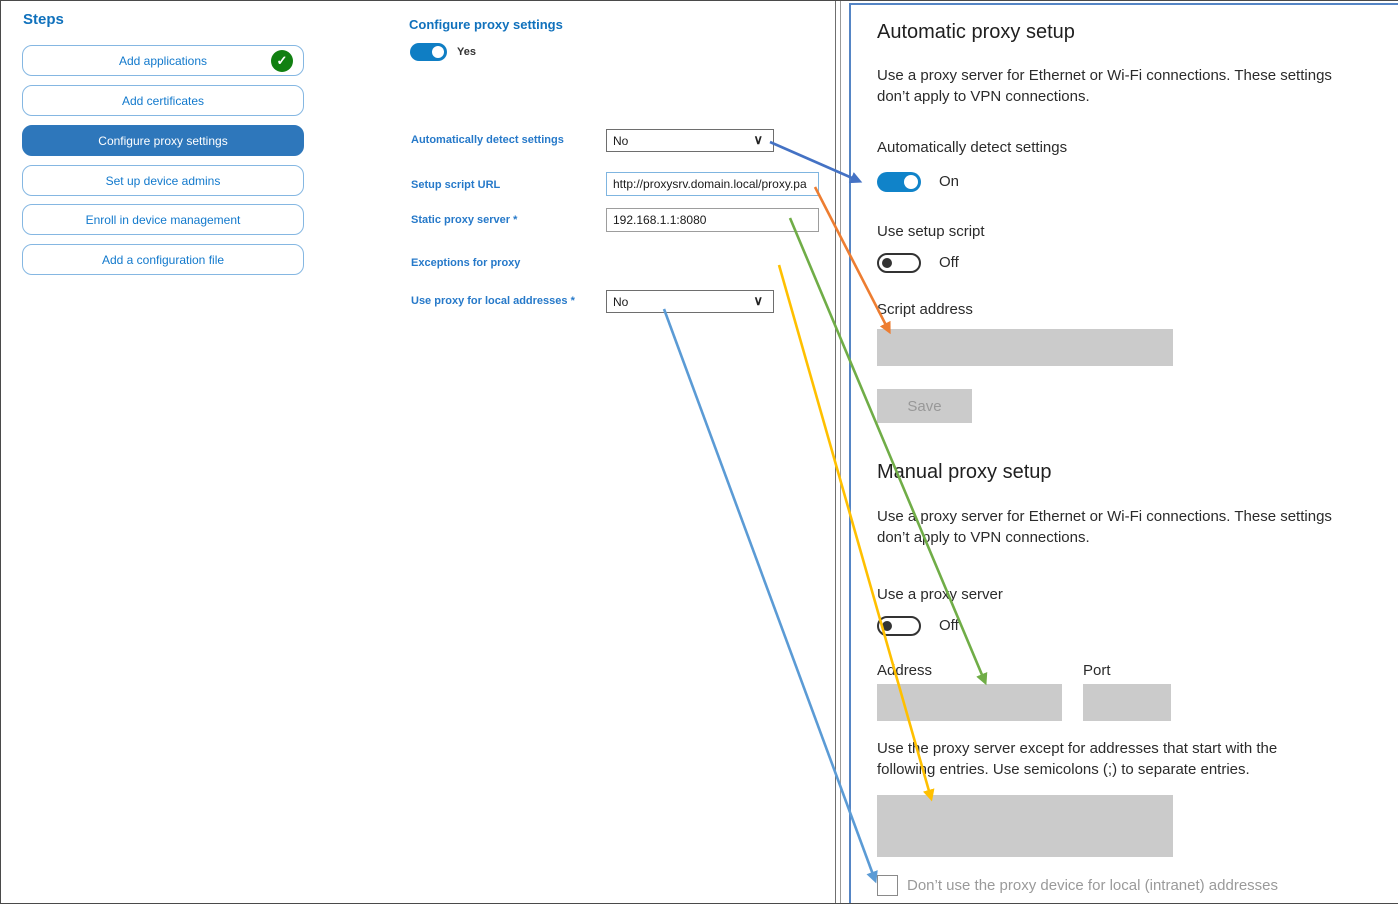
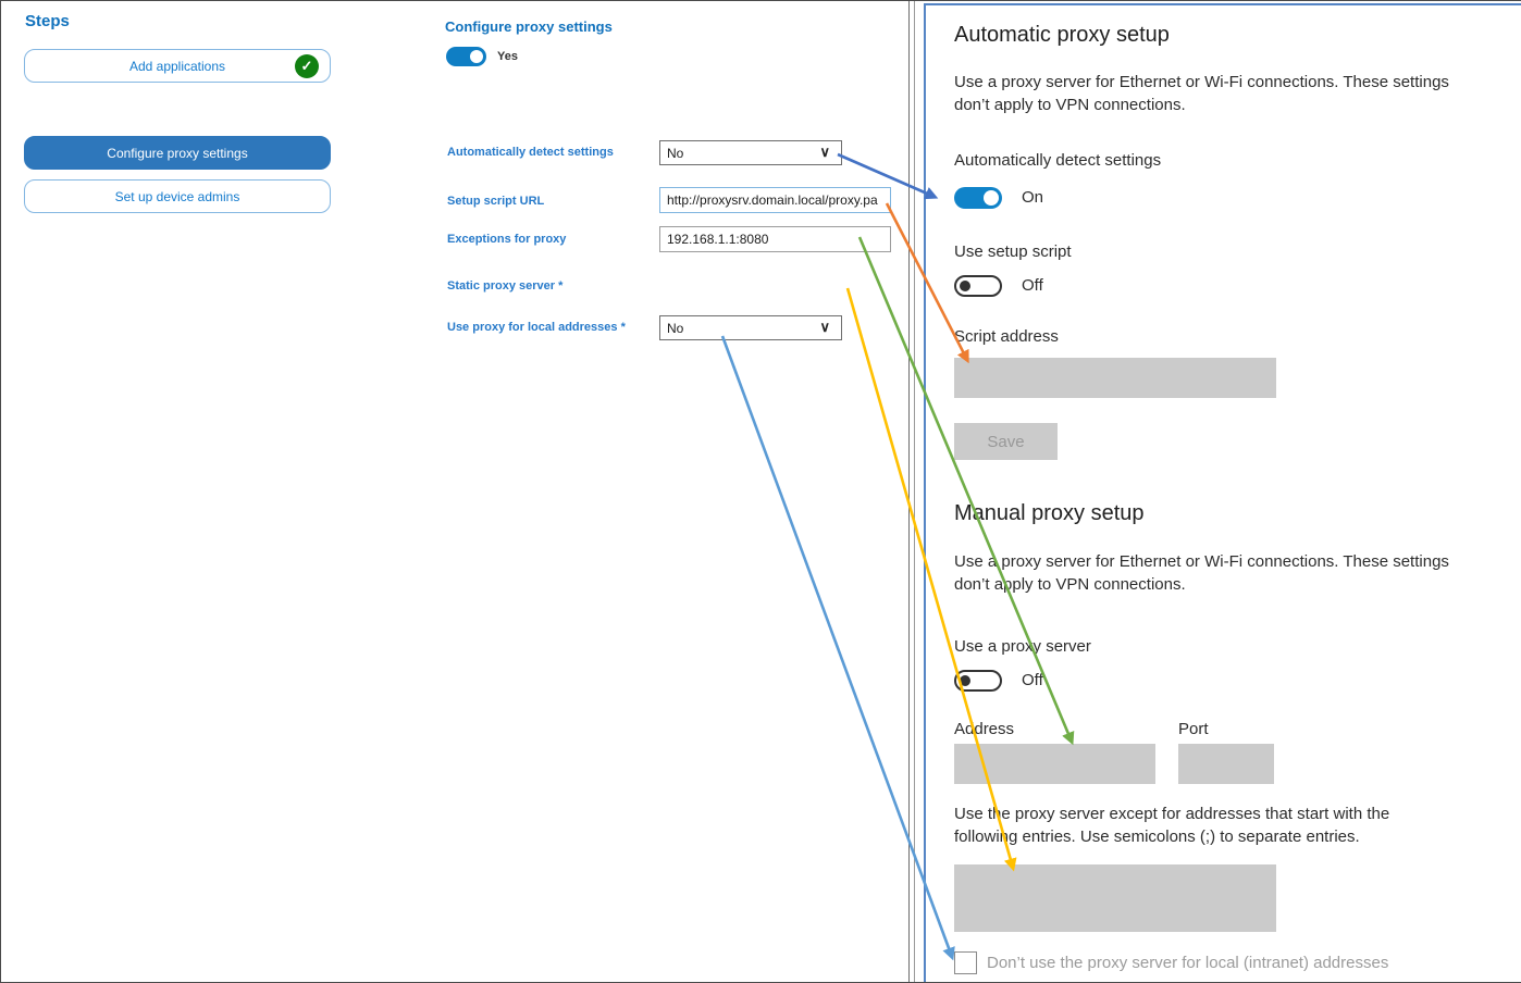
  Steps
  Add applications
  ✓
- Add certificates
  Configure proxy settings
  Set up device admins
- Enroll in device management
- Add a configuration file
  Configure proxy settings
  Yes
  Automatically detect settings
  No
  ∨
  Setup script URL
  http://proxysrv.domain.local/proxy.pa
- Static proxy server *
+ Exceptions for proxy
  192.168.1.1:8080
- Exceptions for proxy
+ Static proxy server *
  Use proxy for local addresses *
  No
  ∨
  Automatic proxy setup
  Use a proxy server for Ethernet or Wi-Fi connections. These settings
  don’t apply to VPN connections.
  Automatically detect settings
  On
  Use setup script
  Off
  Script address
  Save
  Manual proxy setup
  Use a proxy server for Ethernet or Wi-Fi connections. These settings
  don’t apply to VPN connections.
  Use a proxy server
  Off
  Address
  Port
  Use te proxy server except for addresses that start with the
  followig entries. Use semicolons (;) to separate entries.
- Don’t use the proxy device for local (intranet) addresses
+ Don’t use the proxy server for local (intranet) addresses
